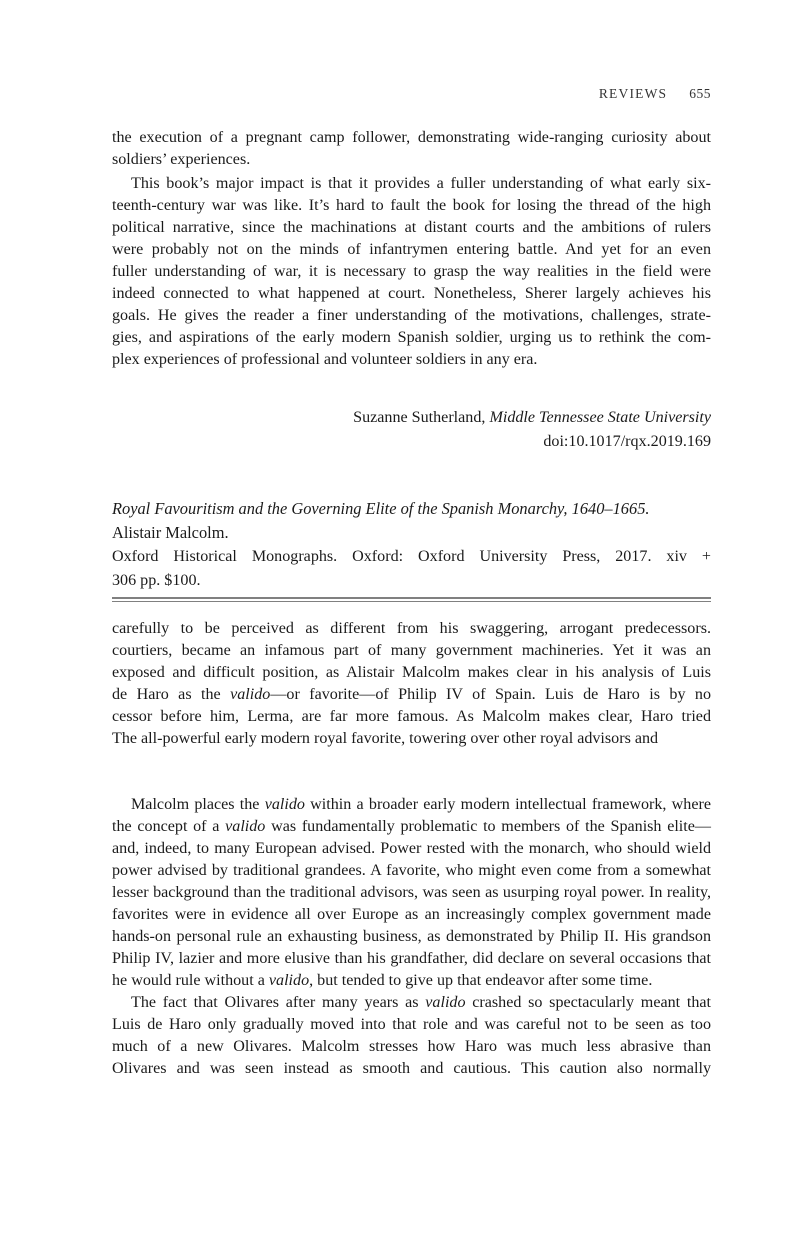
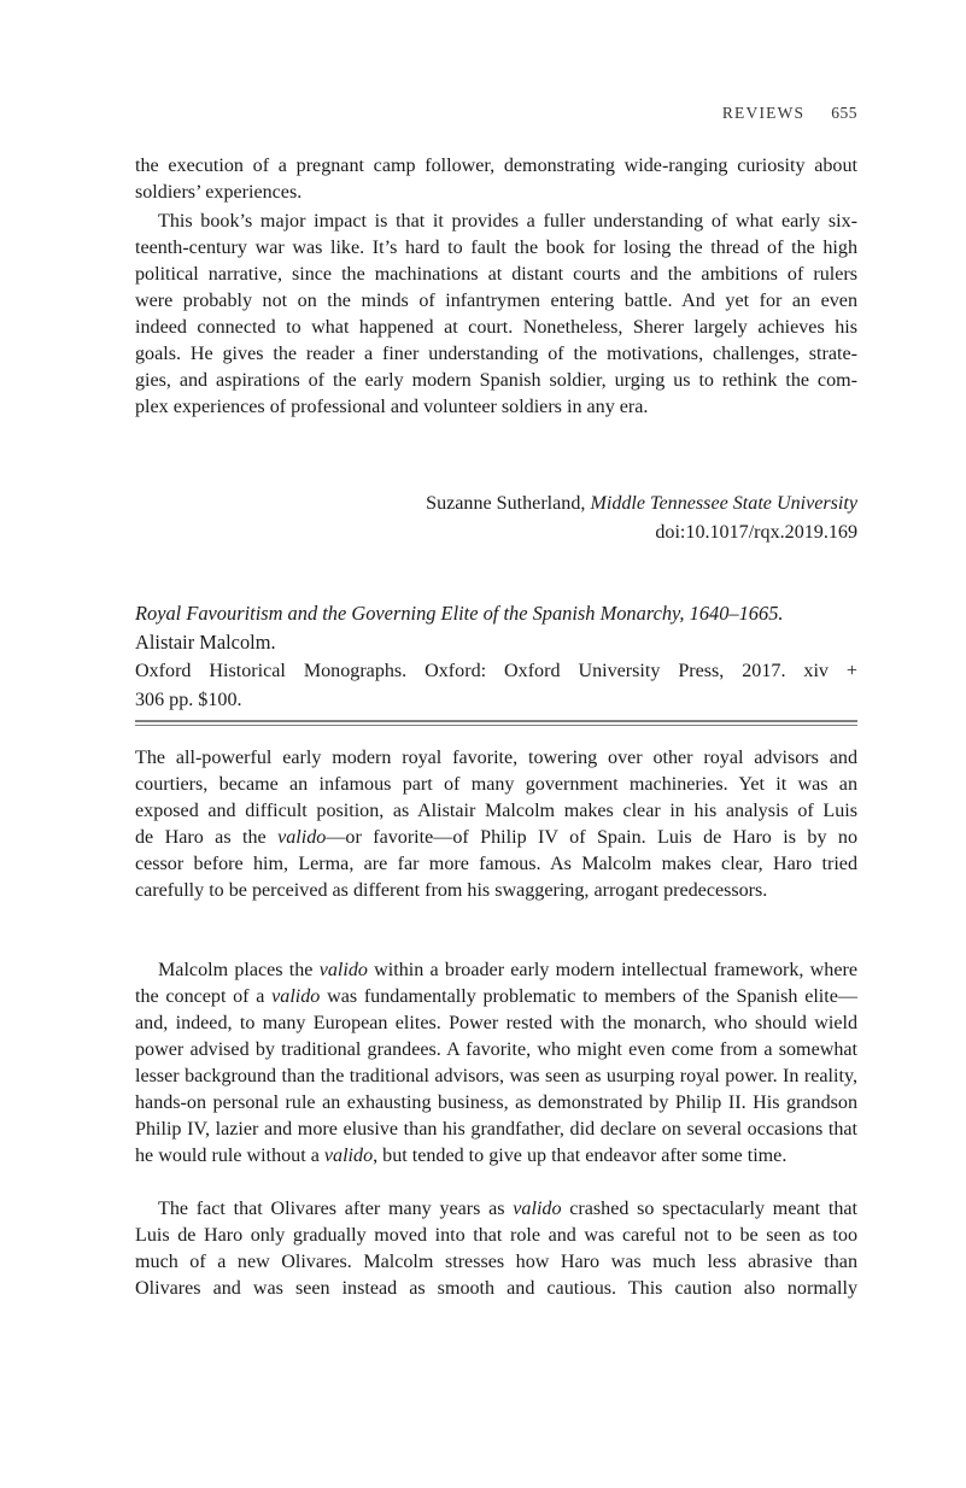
  REVIEWS 655
  the execution of a pregnant camp follower, demonstrating wide-ranging curiosity about
  soldiers’ experiences.
  This book’s major impact is that it provides a fuller understanding of what early six-
  teenth-century war was like. It’s hard to fault the book for losing the thread of the high
  political narrative, since the machinations at distant courts and the ambitions of rulers
  were probably not on the minds of infantrymen entering battle. And yet for an even
- fuller understanding of war, it is necessary to grasp the way realities in the field were
  indeed connected to what happened at court. Nonetheless, Sherer largely achieves his
  goals. He gives the reader a finer understanding of the motivations, challenges, strate-
  gies, and aspirations of the early modern Spanish soldier, urging us to rethink the com-
  plex experiences of professional and volunteer soldiers in any era.
  Suzanne Sutherland, Middle Tennessee State University
  doi:10.1017/rqx.2019.169
  Royal Favouritism and the Governing Elite of the Spanish Monarchy, 1640–1665.
  Alistair Malcolm.
  Oxford Historical Monographs. Oxford: Oxford University Press, 2017. xiv +
  306 pp. $100.
- carefully to be perceived as different from his swaggering, arrogant predecessors.
+ The all-powerful early modern royal favorite, towering over other royal advisors and
  courtiers, became an infamous part of many government machineries. Yet it was an
  exposed and difficult position, as Alistair Malcolm makes clear in his analysis of Luis
  de Haro as the valido—or favorite—of Philip IV of Spain. Luis de Haro is by no
  cessor before him, Lerma, are far more famous. As Malcolm makes clear, Haro tried
- The all-powerful early modern royal favorite, towering over other royal advisors and
+ carefully to be perceived as different from his swaggering, arrogant predecessors.
  Malcolm places the valido within a broader early modern intellectual framework, where
  the concept of a valido was fundamentally problematic to members of the Spanish elite—
- and, indeed, to many European advised. Power rested with the monarch, who should wield
+ and, indeed, to many European elites. Power rested with the monarch, who should wield
  power advised by traditional grandees. A favorite, who might even come from a somewhat
  lesser background than the traditional advisors, was seen as usurping royal power. In reality,
- favorites were in evidence all over Europe as an increasingly complex government made
  hands-on personal rule an exhausting business, as demonstrated by Philip II. His grandson
  Philip IV, lazier and more elusive than his grandfather, did declare on several occasions that
  he would rule without a valido, but tended to give up that endeavor after some time.
  The fact that Olivares after many years as valido crashed so spectacularly meant that
  Luis de Haro only gradually moved into that role and was careful not to be seen as too
  much of a new Olivares. Malcolm stresses how Haro was much less abrasive than
  Olivares and was seen instead as smooth and cautious. This caution also normally
